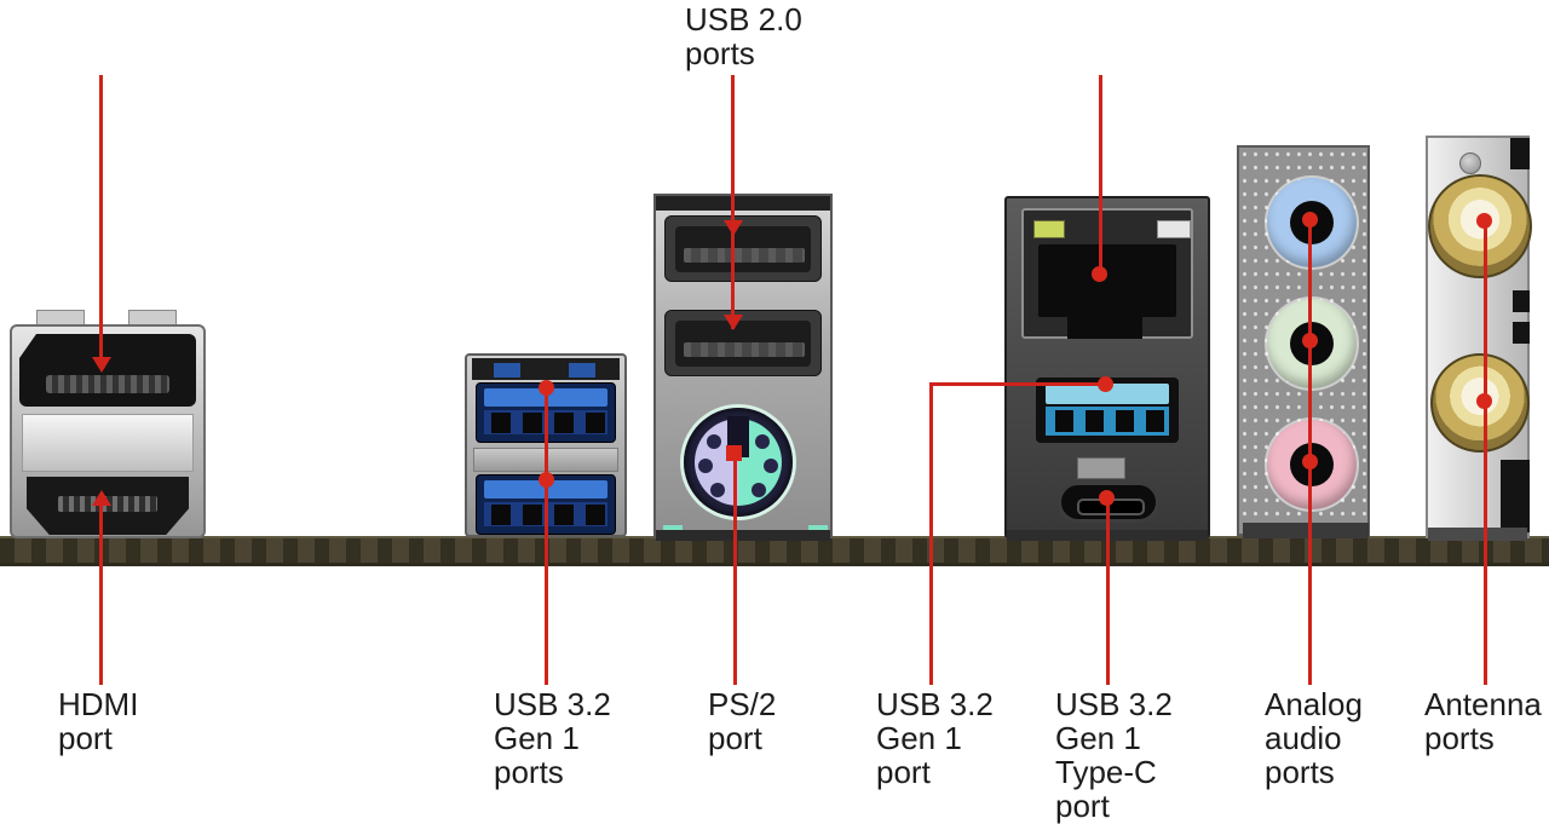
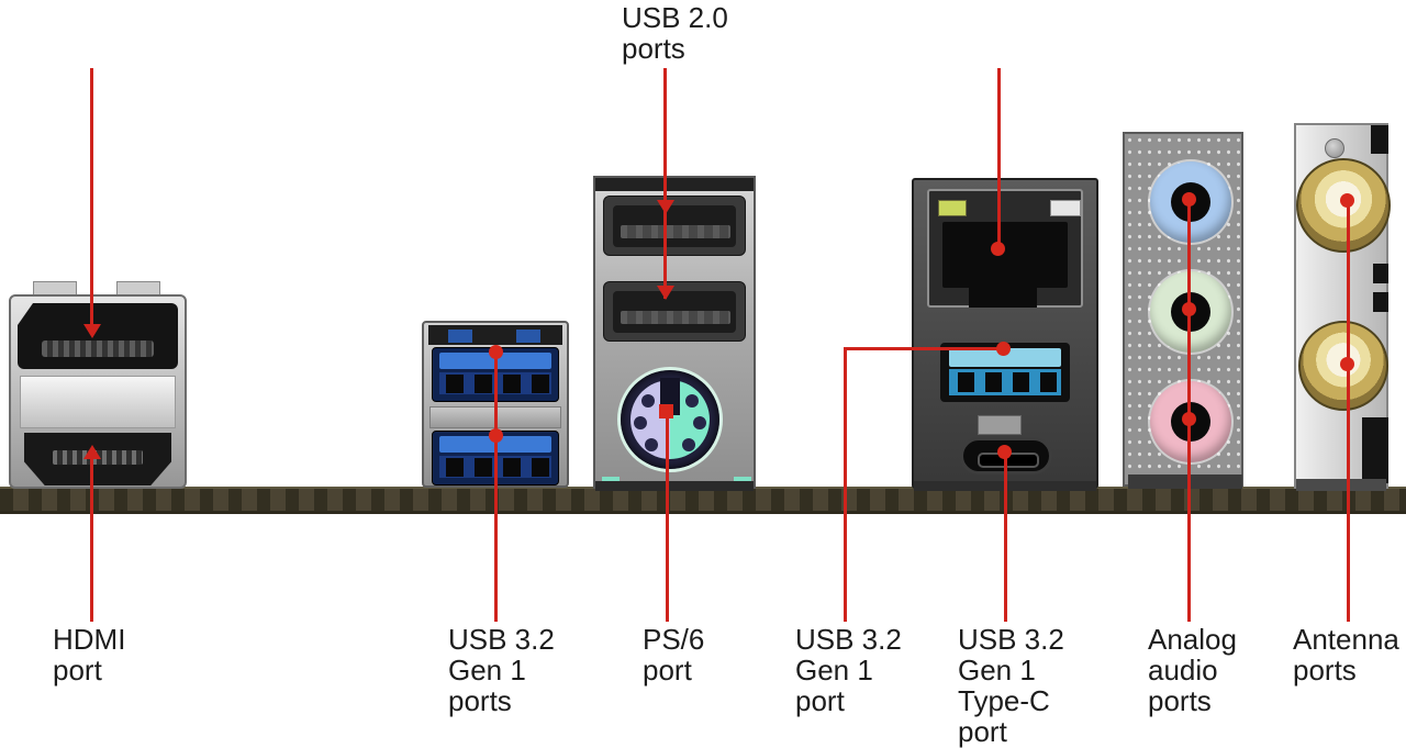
  USB 2.0
  ports
  HDMI
  port
  USB 3.2
  Gen 1
  ports
- PS/2
+ PS/6
  port
  USB 3.2
  Gen 1
  port
  USB 3.2
  Gen 1
  Type-C
  port
  Analog
  audio
  ports
  Antenna
  ports
